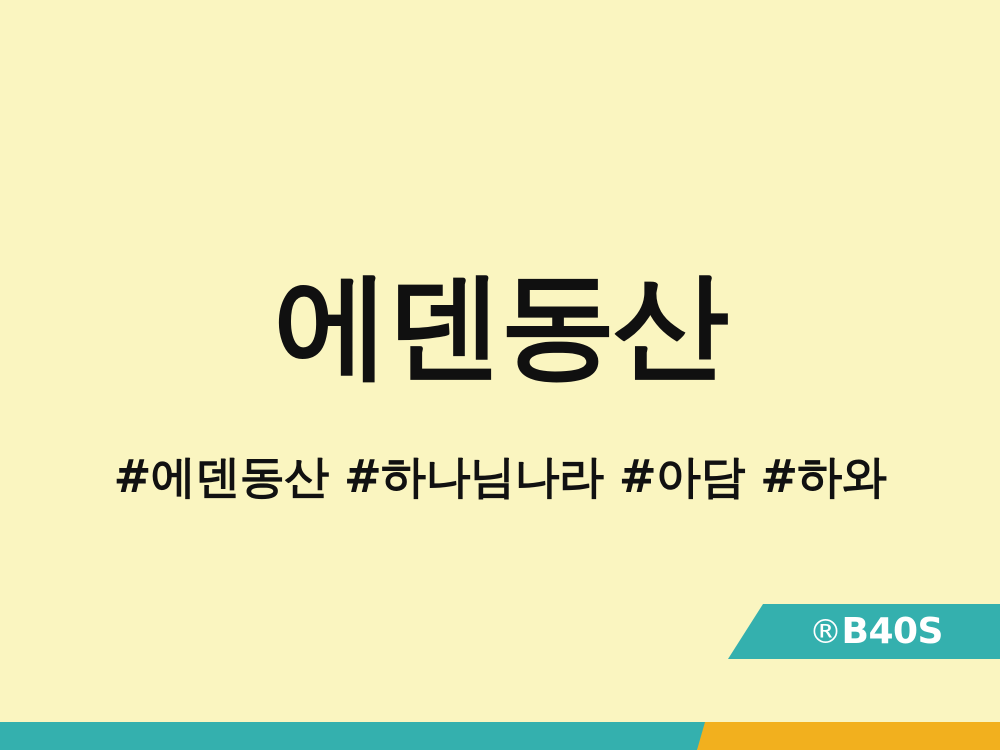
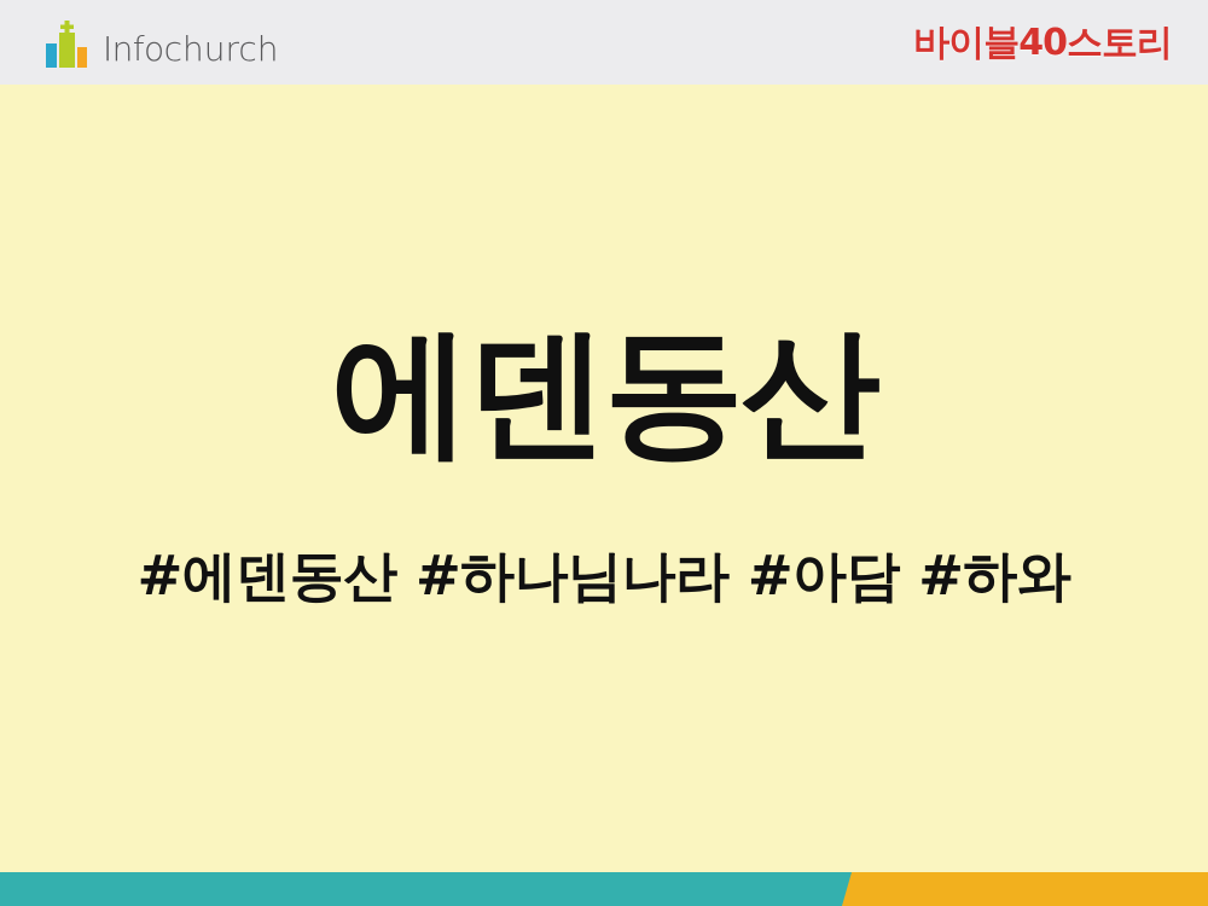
+ Infochurch
+ 바이블40스토리
  에덴동산
  #에덴동산 #하나님나라 #아담 #하와
- ®B40S
